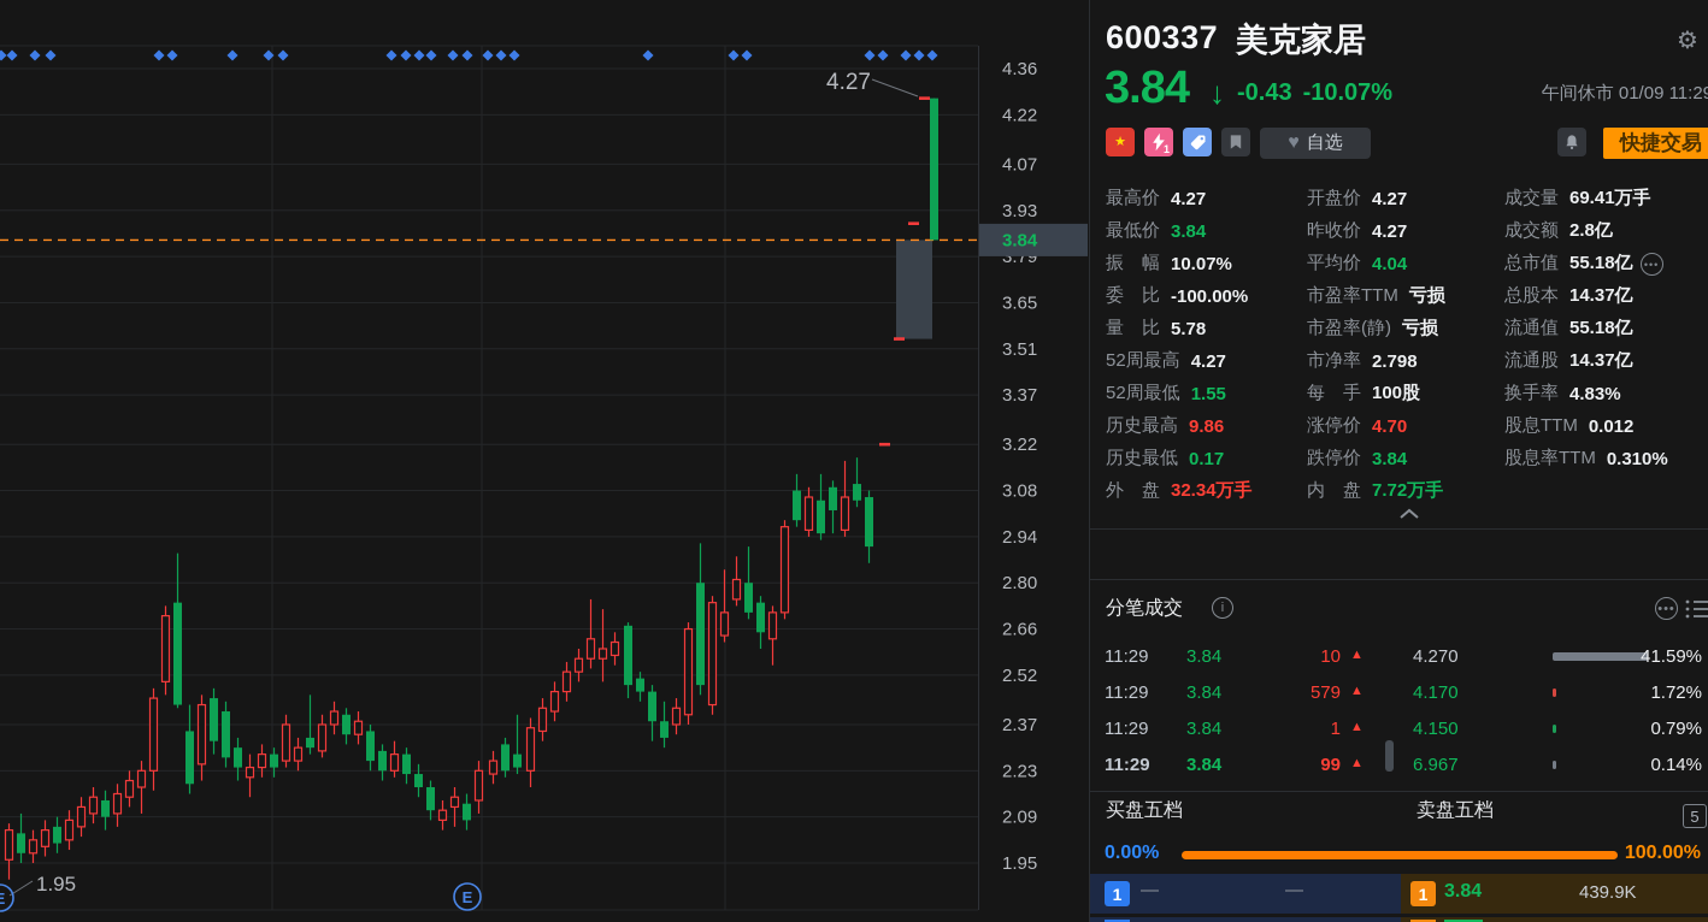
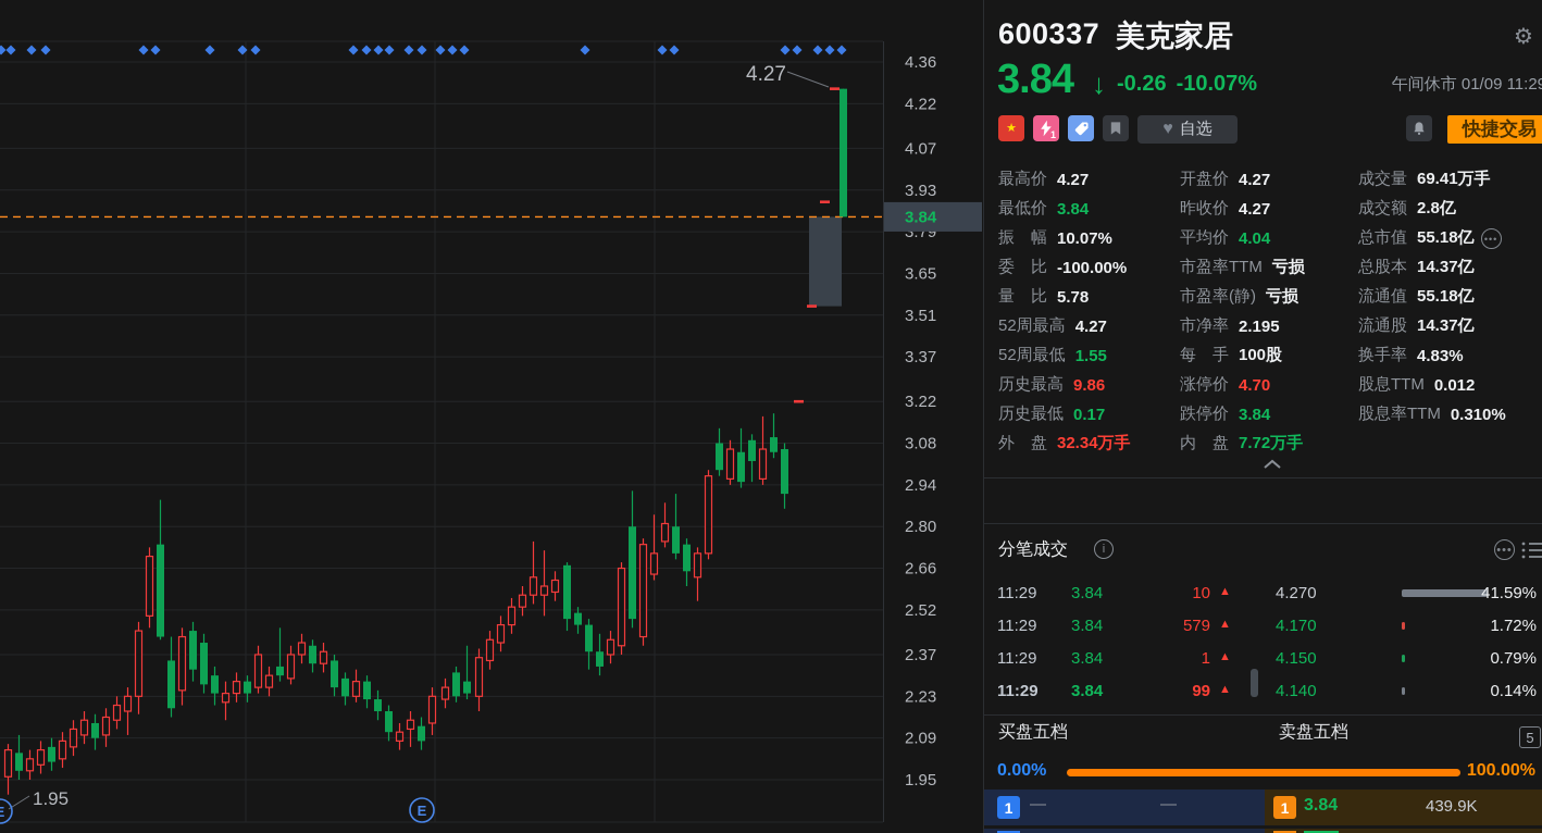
  4.27
  1.95
  E
  E
  4.36
  4.22
  4.07
  3.93
  3.79
  3.65
  3.51
  3.37
  3.22
  3.08
  2.94
  2.80
  2.66
  2.52
  2.37
  2.23
  2.09
  1.95
  3.84
  600337
  美克家居
  ⚙
  3.84
  ↓
- -0.43
+ -0.26
  -10.07%
  午间休市 01/09 11:2
  ★
  1
  ♥
  自选
  快捷交易
  最高价
  4.27
  最低价
  3.84
  振 幅
  10.07%
  委 比
  -100.00%
  量 比
  5.78
  52周最高
  4.27
  52周最低
  1.55
  历史最高
  9.86
  历史最低
  0.17
  外 盘
  32.34万手
  开盘价
  4.27
  昨收价
  4.27
  平均价
  4.04
  市盈率TTM
  亏损
  市盈率(静)
  亏损
  市净率
- 2.798
+ 2.195
  每 手
  100股
  涨停价
  4.70
  跌停价
  3.84
  内 盘
  7.72万手
  成交量
  69.41万手
  成交额
  2.8亿
  总市值
  55.18亿
  •••
  总股本
  14.37亿
  流通值
  55.18亿
  流通股
  14.37亿
  换手率
  4.83%
  股息TTM
  0.012
  股息率TTM
  0.310%
  分笔成交
  i
  •••
  11:29
  3.84
  10
  ▲
  4.270
  41.59%
  11:29
  3.84
  579
  ▲
  4.170
  1.72%
  11:29
  3.84
  1
  ▲
  4.150
  0.79%
  11:29
  3.84
  99
  ▲
- 6.967
+ 4.140
  0.14%
  买盘五档
  卖盘五档
  5
  0.00%
  100.00%
  1
  —
  —
  1
  3.84
  439.9K
